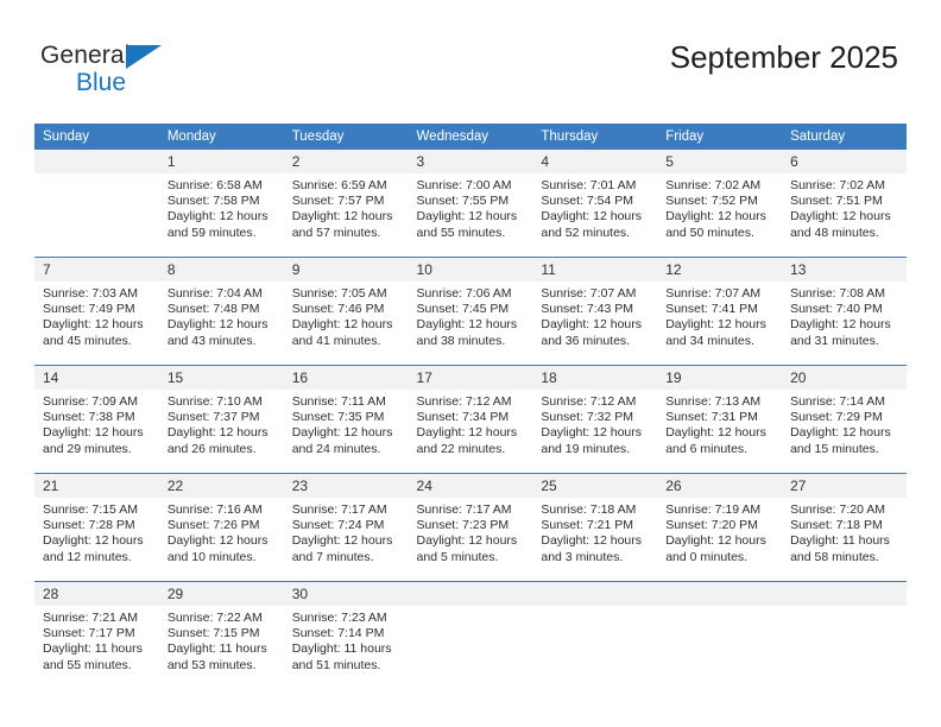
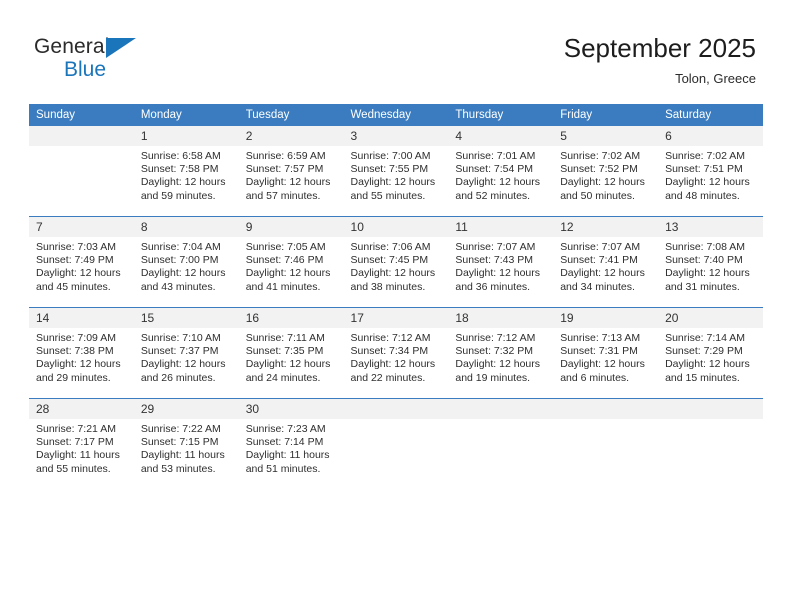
  General
  Blue
  September 2025
+ Tolon, Greece
  Sunday	Monday	Tuesday	Wednesday	Thursday	Friday	Saturday
  	1 Sunrise: 6:58 AM Sunset: 7:58 PM Daylight: 12 hours and 59 minutes.	2 Sunrise: 6:59 AM Sunset: 7:57 PM Daylight: 12 hours and 57 minutes.	3 Sunrise: 7:00 AM Sunset: 7:55 PM Daylight: 12 hours and 55 minutes.	4 Sunrise: 7:01 AM Sunset: 7:54 PM Daylight: 12 hours and 52 minutes.	5 Sunrise: 7:02 AM Sunset: 7:52 PM Daylight: 12 hours and 50 minutes.	6 Sunrise: 7:02 AM Sunset: 7:51 PM Daylight: 12 hours and 48 minutes.
- 7 Sunrise: 7:03 AM Sunset: 7:49 PM Daylight: 12 hours and 45 minutes.	8 Sunrise: 7:04 AM Sunset: 7:48 PM Daylight: 12 hours and 43 minutes.	9 Sunrise: 7:05 AM Sunset: 7:46 PM Daylight: 12 hours and 41 minutes.	10 Sunrise: 7:06 AM Sunset: 7:45 PM Daylight: 12 hours and 38 minutes.	11 Sunrise: 7:07 AM Sunset: 7:43 PM Daylight: 12 hours and 36 minutes.	12 Sunrise: 7:07 AM Sunset: 7:41 PM Daylight: 12 hours and 34 minutes.	13 Sunrise: 7:08 AM Sunset: 7:40 PM Daylight: 12 hours and 31 minutes.
+ 7 Sunrise: 7:03 AM Sunset: 7:49 PM Daylight: 12 hours and 45 minutes.	8 Sunrise: 7:04 AM Sunset: 7:00 PM Daylight: 12 hours and 43 minutes.	9 Sunrise: 7:05 AM Sunset: 7:46 PM Daylight: 12 hours and 41 minutes.	10 Sunrise: 7:06 AM Sunset: 7:45 PM Daylight: 12 hours and 38 minutes.	11 Sunrise: 7:07 AM Sunset: 7:43 PM Daylight: 12 hours and 36 minutes.	12 Sunrise: 7:07 AM Sunset: 7:41 PM Daylight: 12 hours and 34 minutes.	13 Sunrise: 7:08 AM Sunset: 7:40 PM Daylight: 12 hours and 31 minutes.
  14 Sunrise: 7:09 AM Sunset: 7:38 PM Daylight: 12 hours and 29 minutes.	15 Sunrise: 7:10 AM Sunset: 7:37 PM Daylight: 12 hours and 26 minutes.	16 Sunrise: 7:11 AM Sunset: 7:35 PM Daylight: 12 hours and 24 minutes.	17 Sunrise: 7:12 AM Sunset: 7:34 PM Daylight: 12 hours and 22 minutes.	18 Sunrise: 7:12 AM Sunset: 7:32 PM Daylight: 12 hours and 19 minutes.	19 Sunrise: 7:13 AM Sunset: 7:31 PM Daylight: 12 hours and 6 minutes.	20 Sunrise: 7:14 AM Sunset: 7:29 PM Daylight: 12 hours and 15 minutes.
- 21 Sunrise: 7:15 AM Sunset: 7:28 PM Daylight: 12 hours and 12 minutes.	22 Sunrise: 7:16 AM Sunset: 7:26 PM Daylight: 12 hours and 10 minutes.	23 Sunrise: 7:17 AM Sunset: 7:24 PM Daylight: 12 hours and 7 minutes.	24 Sunrise: 7:17 AM Sunset: 7:23 PM Daylight: 12 hours and 5 minutes.	25 Sunrise: 7:18 AM Sunset: 7:21 PM Daylight: 12 hours and 3 minutes.	26 Sunrise: 7:19 AM Sunset: 7:20 PM Daylight: 12 hours and 0 minutes.	27 Sunrise: 7:20 AM Sunset: 7:18 PM Daylight: 11 hours and 58 minutes.
  28 Sunrise: 7:21 AM Sunset: 7:17 PM Daylight: 11 hours and 55 minutes.	29 Sunrise: 7:22 AM Sunset: 7:15 PM Daylight: 11 hours and 53 minutes.	30 Sunrise: 7:23 AM Sunset: 7:14 PM Daylight: 11 hours and 51 minutes.
